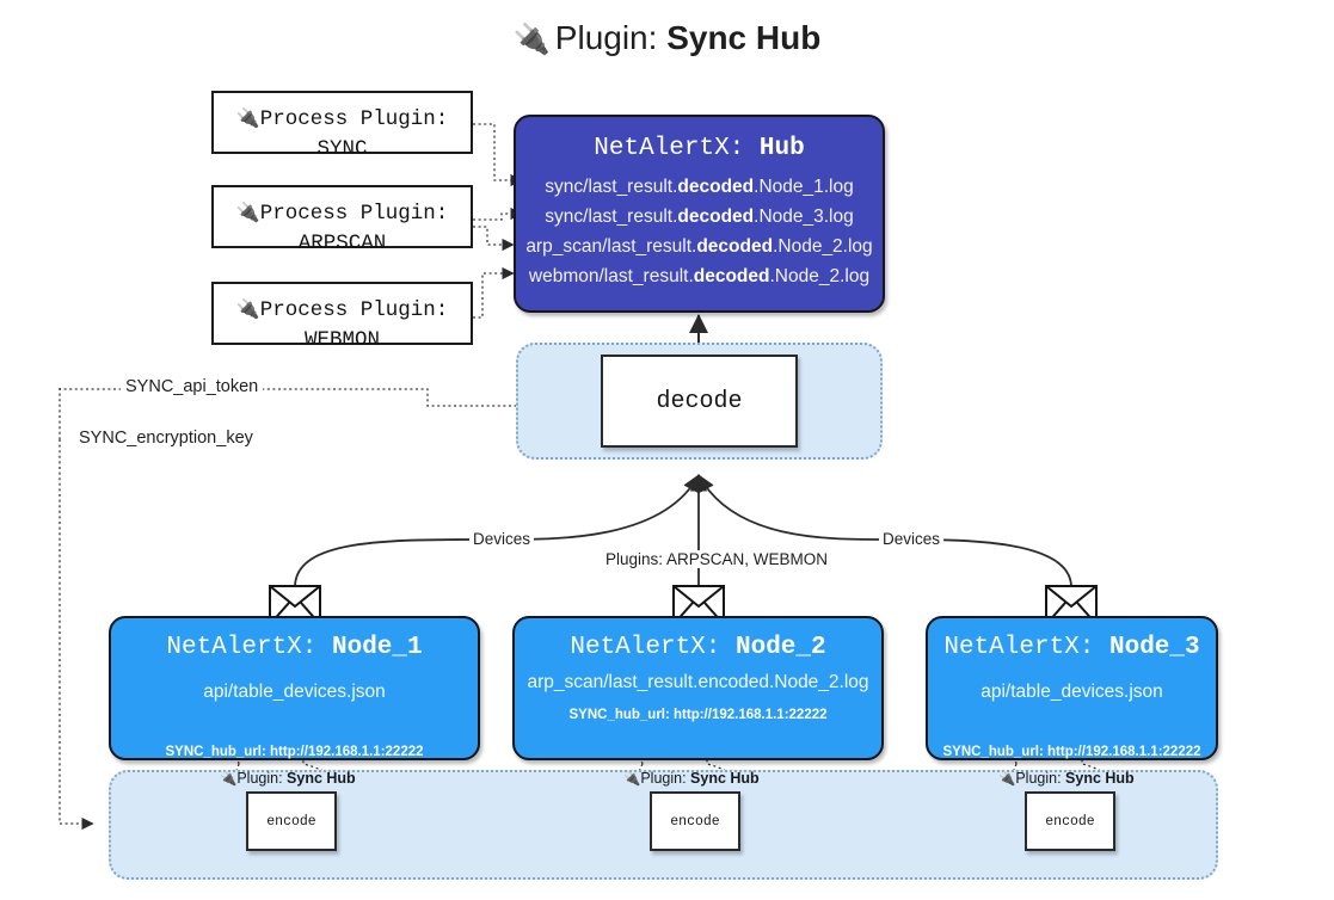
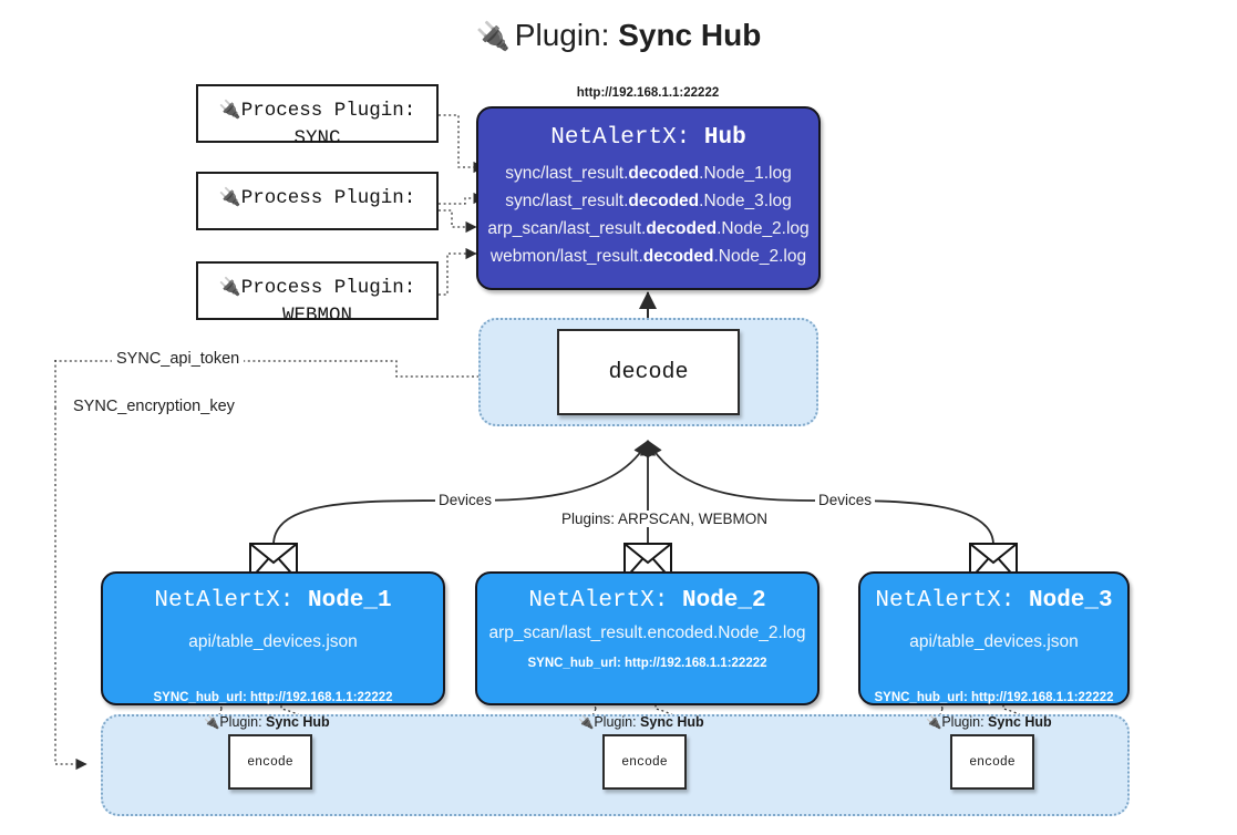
  🔌 Plugin: Sync Hub
  🔌Process Plugin:
  SYNC
  🔌Process Plugin:
- ARPSCAN
  🔌Process Plugin:
  WEBMON
+ http://192.168.1.1:22222
  NetAlertX: Hub
  sync/last_result.decoded.Node_1.log
  sync/last_result.decoded.Node_3.log
  arp_scan/last_result.decoded.Node_2.log
  webmon/last_result.decoded.Node_2.log
  decode
  SYNC_api_token
  SYNC_encryption_key
  Devices
  Plugins: ARPSCAN, WEBMON
  Devices
  NetAlertX: Node_1
  api/table_devices.json
  SYNC_hub_url: http://192.168.1.1:22222
  NetAlertX: Node_2
  arp_scan/last_result.encoded.Node_2.log
  SYNC_hub_url: http://192.168.1.1:22222
  NetAlertX: Node_3
  api/table_devices.json
  SYNC_hub_url: http://192.168.1.1:22222
  🔌Plugin: Sync Hub
  encode
  🔌Plugin: Sync Hub
  encode
  🔌Plugin: Sync Hub
  encode
